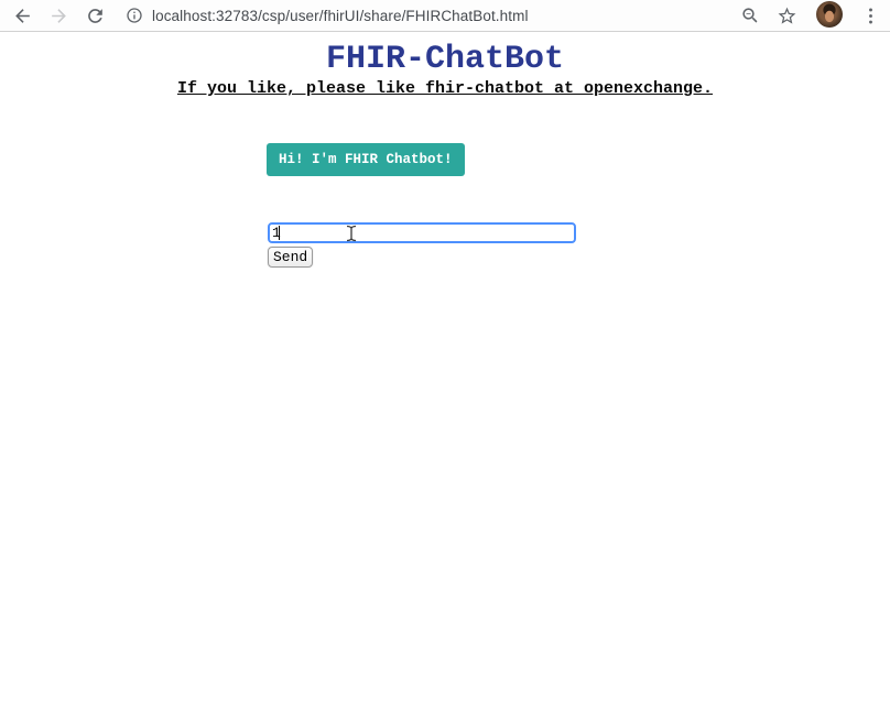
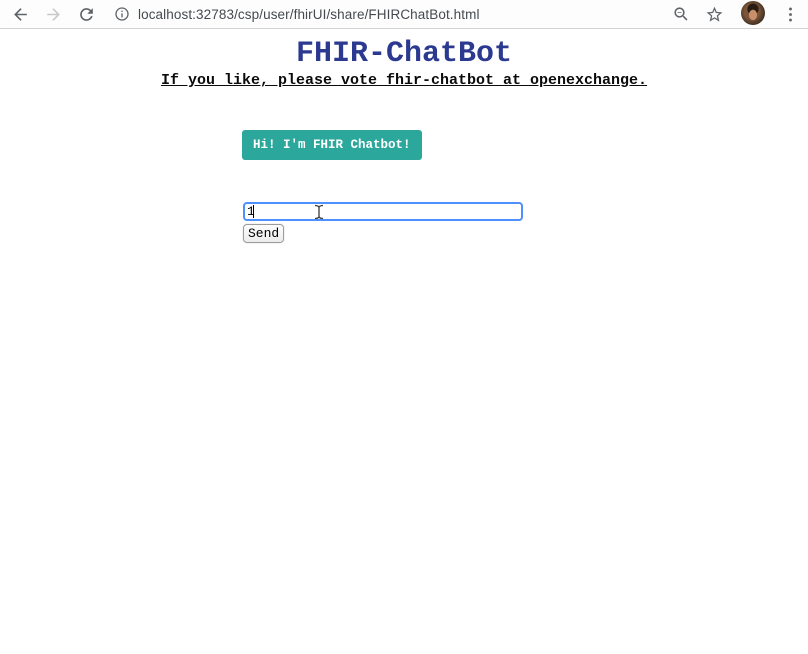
  localhost:32783/csp/user/fhirUI/share/FHIRChatBot.html
  FHIR-ChatBot
- If you like, please like fhir-chatbot at openexchange.
+ If you like, please vote fhir-chatbot at openexchange.
  Hi! I'm FHIR Chatbot!
  1
  Send
